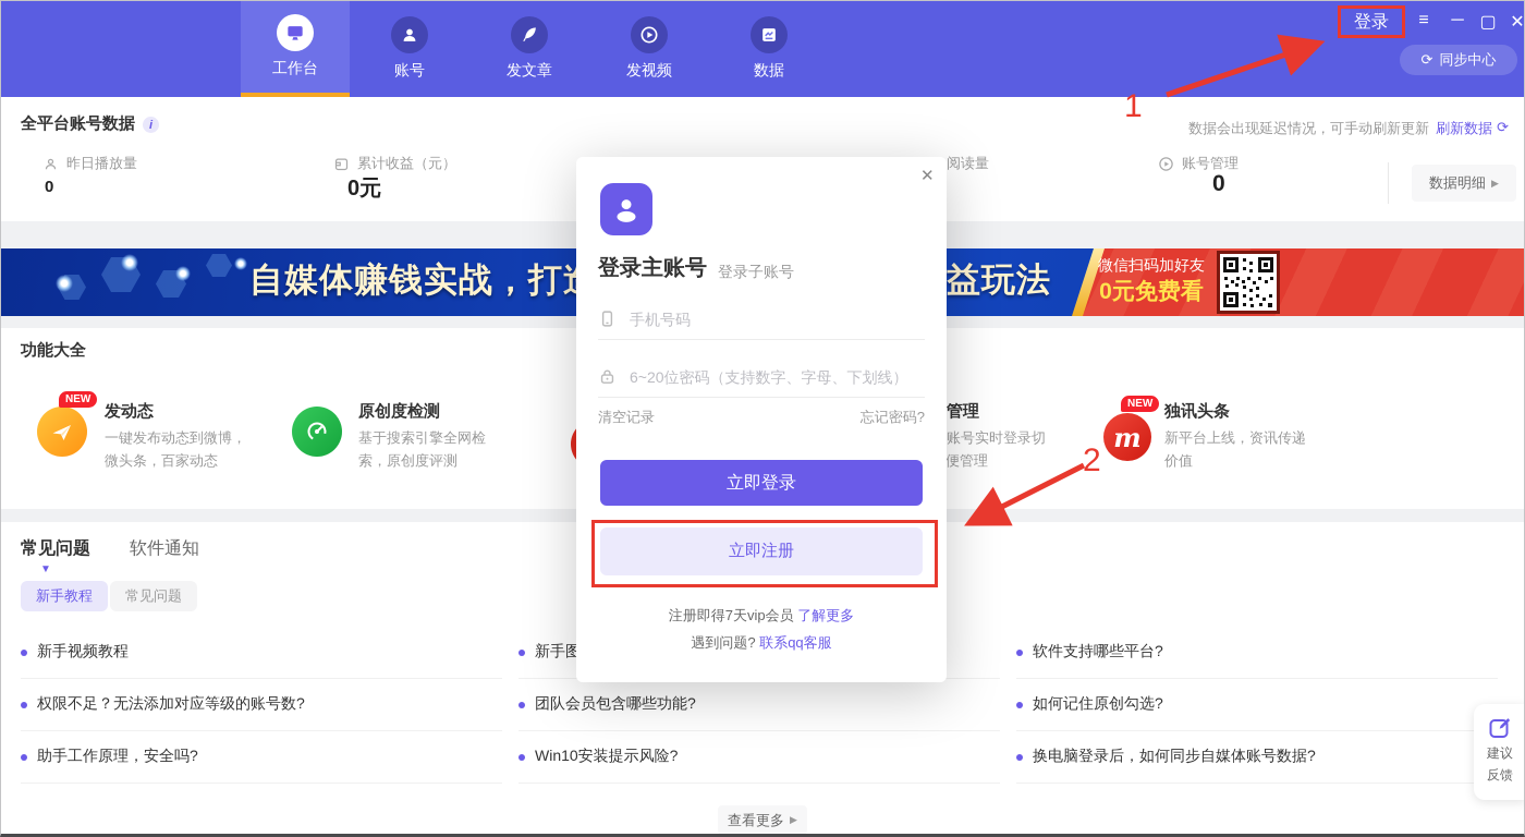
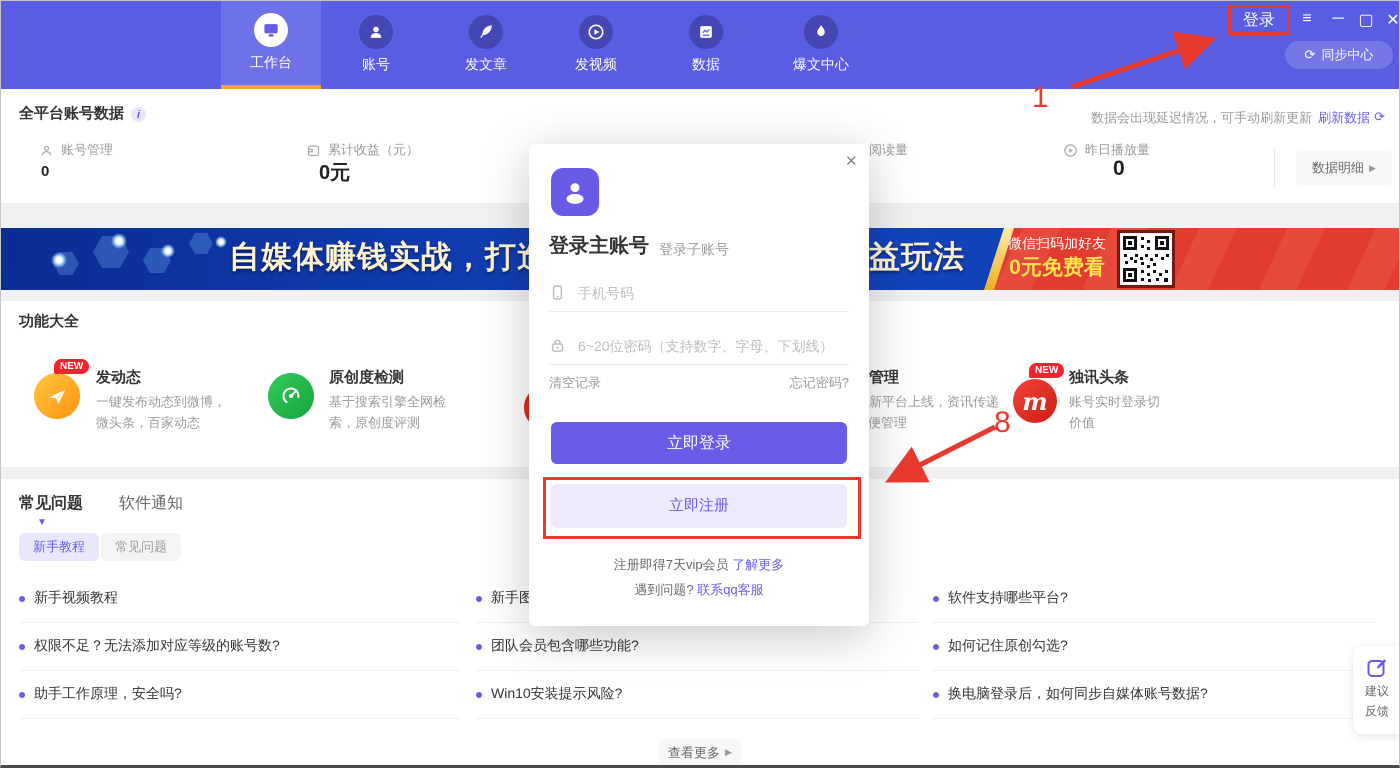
  工作台
  账号
  发文章
  发视频
  数据
+ 爆文中心
  登录
  ≡
  ─
  ▢
  ✕
  ⟳
  同步中心
  全平台账号数据
  i
  数据会出现延迟情况，可手动刷新更新
  刷新数据
  ⟳
- 昨日播放量
+ 账号管理
  0
  累计收益（元）
  0元
  阅读量
- 账号管理
+ 昨日播放量
  0
  数据明细
  ▶
  自媒体赚钱实战，打
  益玩法
  微信扫码加好友
  0元免费看
  功能大全
  NEW
  发动态
  一键发布动态到微博，
  微头条，百家动态
  原创度检测
  基于搜索引擎全网检
  索，原创度评测
  管理
- 账号实时登录切
+ 新平台上线，资讯传递
  便管理
  NEW
  m
  独讯头条
- 新平台上线，资讯传递
+ 账号实时登录切
  价值
  常见问题
  ▼
  软件通知
  新手教程
  常见问题
  新手视频教程
  权限不足？无法添加对应等级的账号数?
  助手工作原理，安全吗?
  新手图
  团队会员包含哪些功能?
  Win10安装提示风险?
  软件支持哪些平台?
  如何记住原创勾选?
  换电脑登录后，如何同步自媒体账号数据?
  查看更多
  ▶
  建议
  反馈
  ✕
  登录主账号
  登录子账号
  手机号码
  6~20位密码（支持数字、字母、下划线）
  清空记录
  忘记密码?
  立即登录
  立即注册
  注册即得7天vip会员 了解更多
  遇到问题? 联系qq客服
  1
- 2
+ 8
